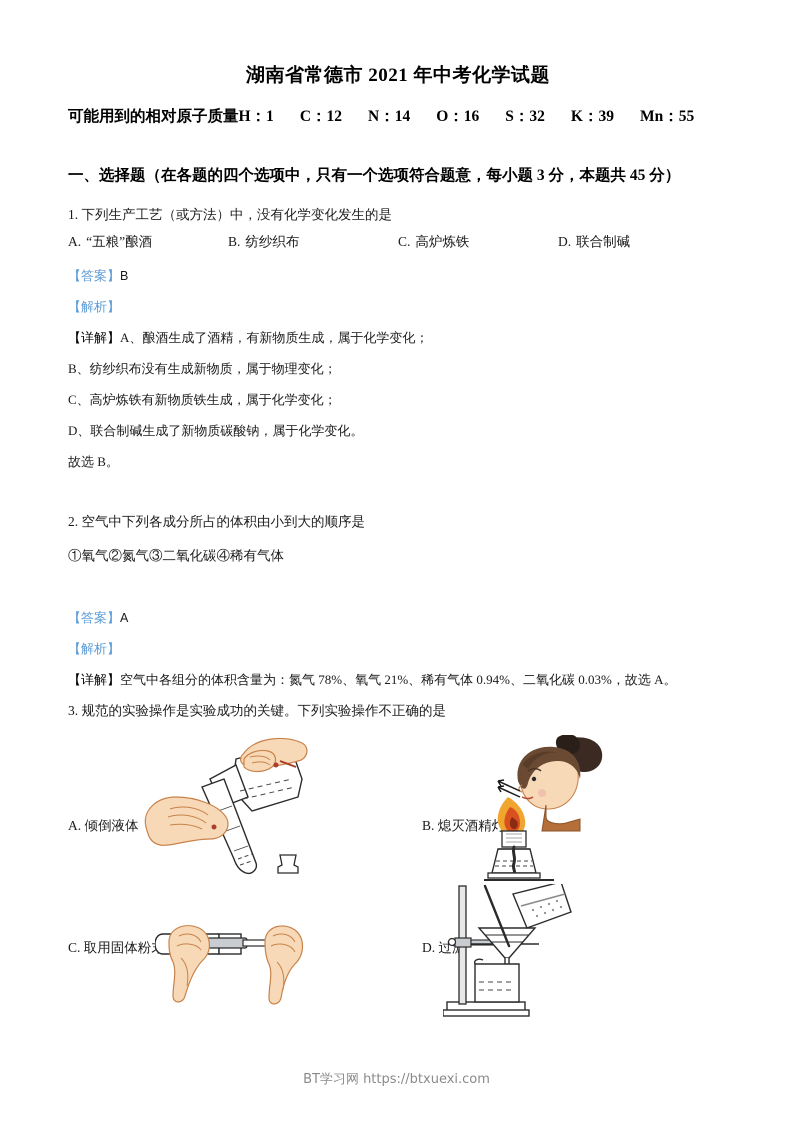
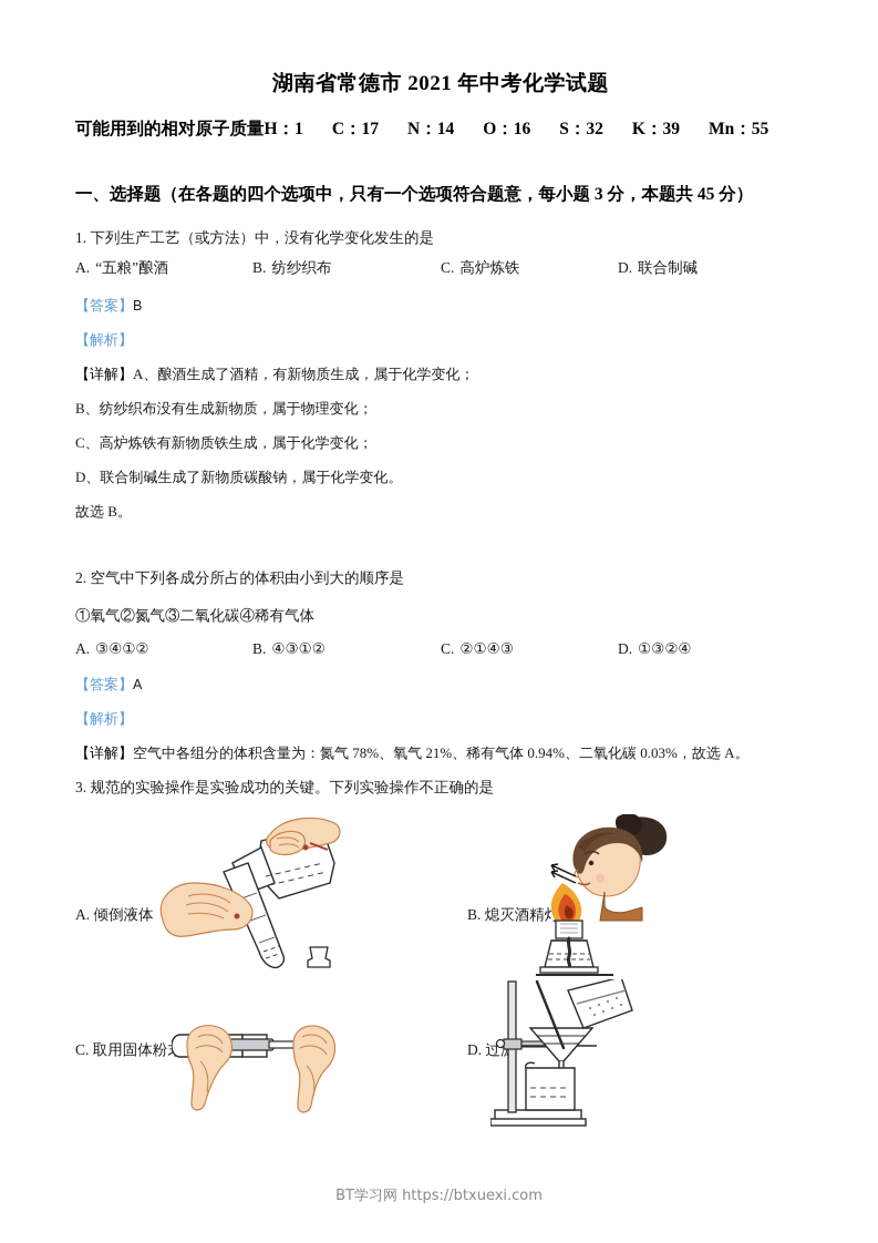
  湖南省常德市 2021 年中考化学试题
- 可能用到的相对原子质量H：1 C：12 N：14 O：16 S：32 K：39 Mn：55
+ 可能用到的相对原子质量H：1 C：17 N：14 O：16 S：32 K：39 Mn：55
  一、选择题（在各题的四个选项中，只有一个选项符合题意，每小题 3 分，本题共 45 分）
  1. 下列生产工艺（或方法）中，没有化学变化发生的是
  A. “五粮”酿酒
  B. 纺纱织布
  C. 高炉炼铁
  D. 联合制碱
  【答案】B
  【解析】
  【详解】A、酿酒生成了酒精，有新物质生成，属于化学变化；
  B、纺纱织布没有生成新物质，属于物理变化；
  C、高炉炼铁有新物质铁生成，属于化学变化；
  D、联合制碱生成了新物质碳酸钠，属于化学变化。
  故选 B。
  2. 空气中下列各成分所占的体积由小到大的顺序是
  ①氧气②氮气③二氧化碳④稀有气体
+ A. ③④①②
+ B. ④③①②
+ C. ②①④③
+ D. ①③②④
  【答案】A
  【解析】
  【详解】空气中各组分的体积含量为：氮气 78%、氧气 21%、稀有气体 0.94%、二氧化碳 0.03%，故选 A。
  3. 规范的实验操作是实验成功的关键。下列实验操作不正确的是
  A. 倾倒液体
  B. 熄灭酒精灯
  C. 取用固体粉
  D. 过
  BT学习网 https://btxuexi.com
